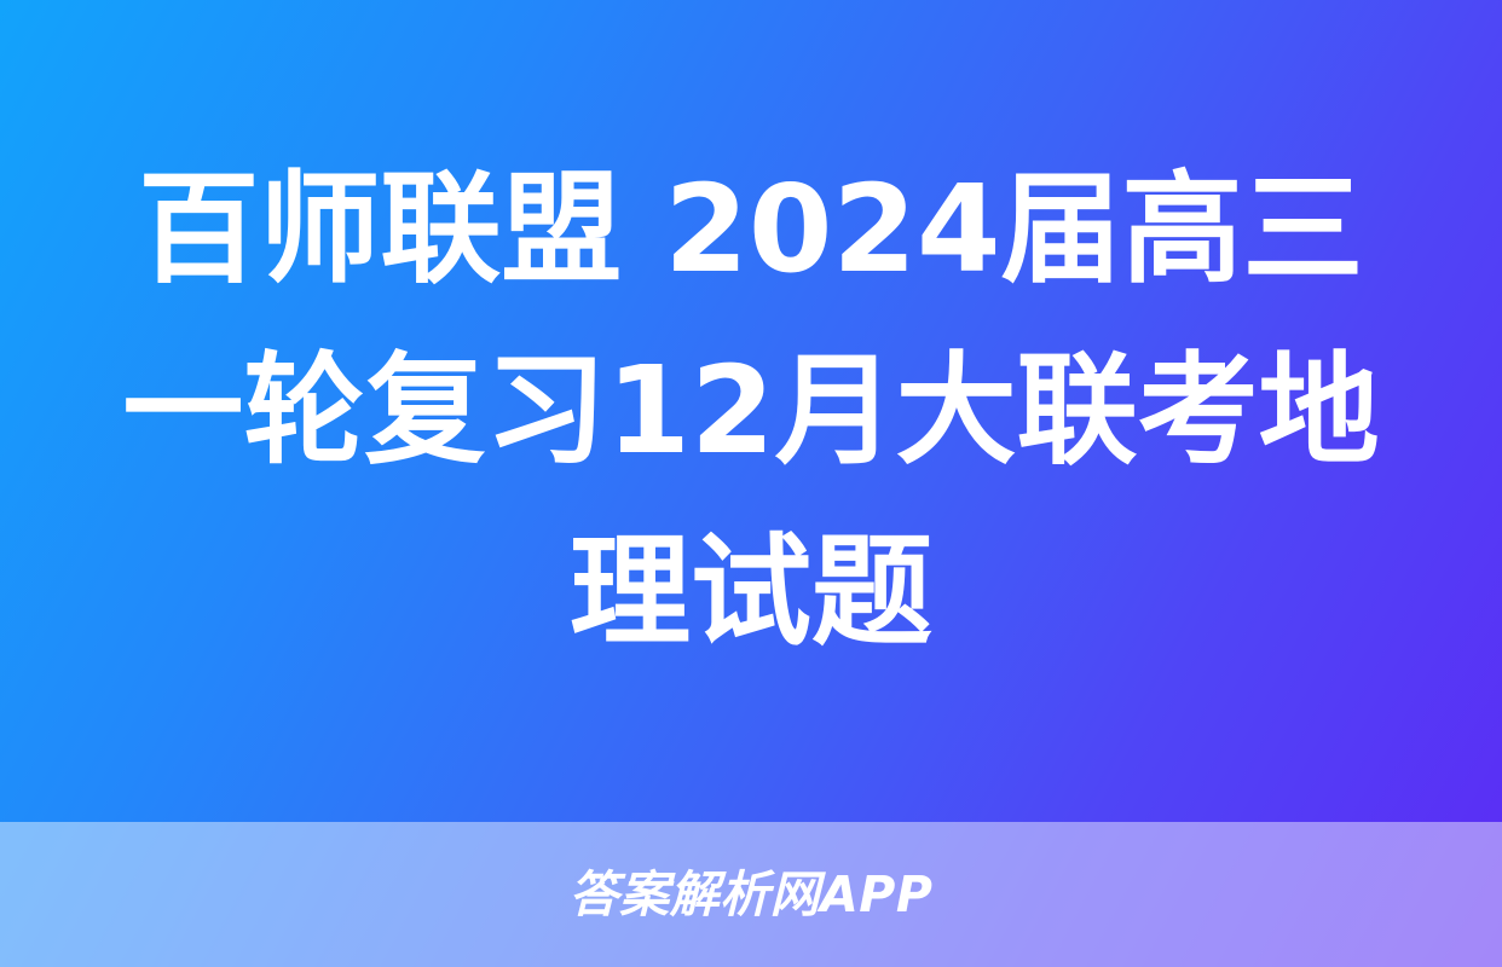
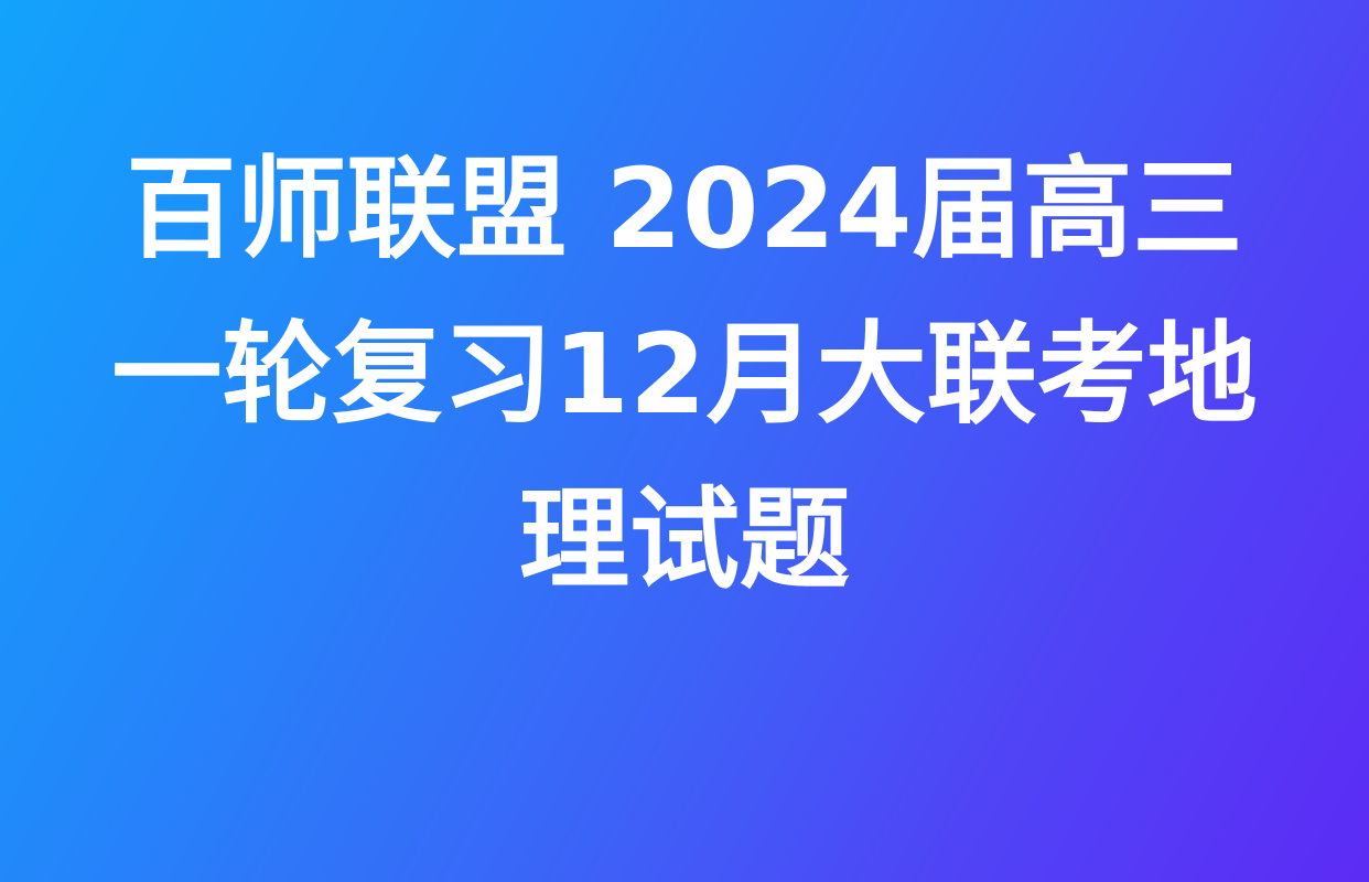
  百师联盟 2024届高三一轮复习12月大联考地理试题
- 答案解析网APP
